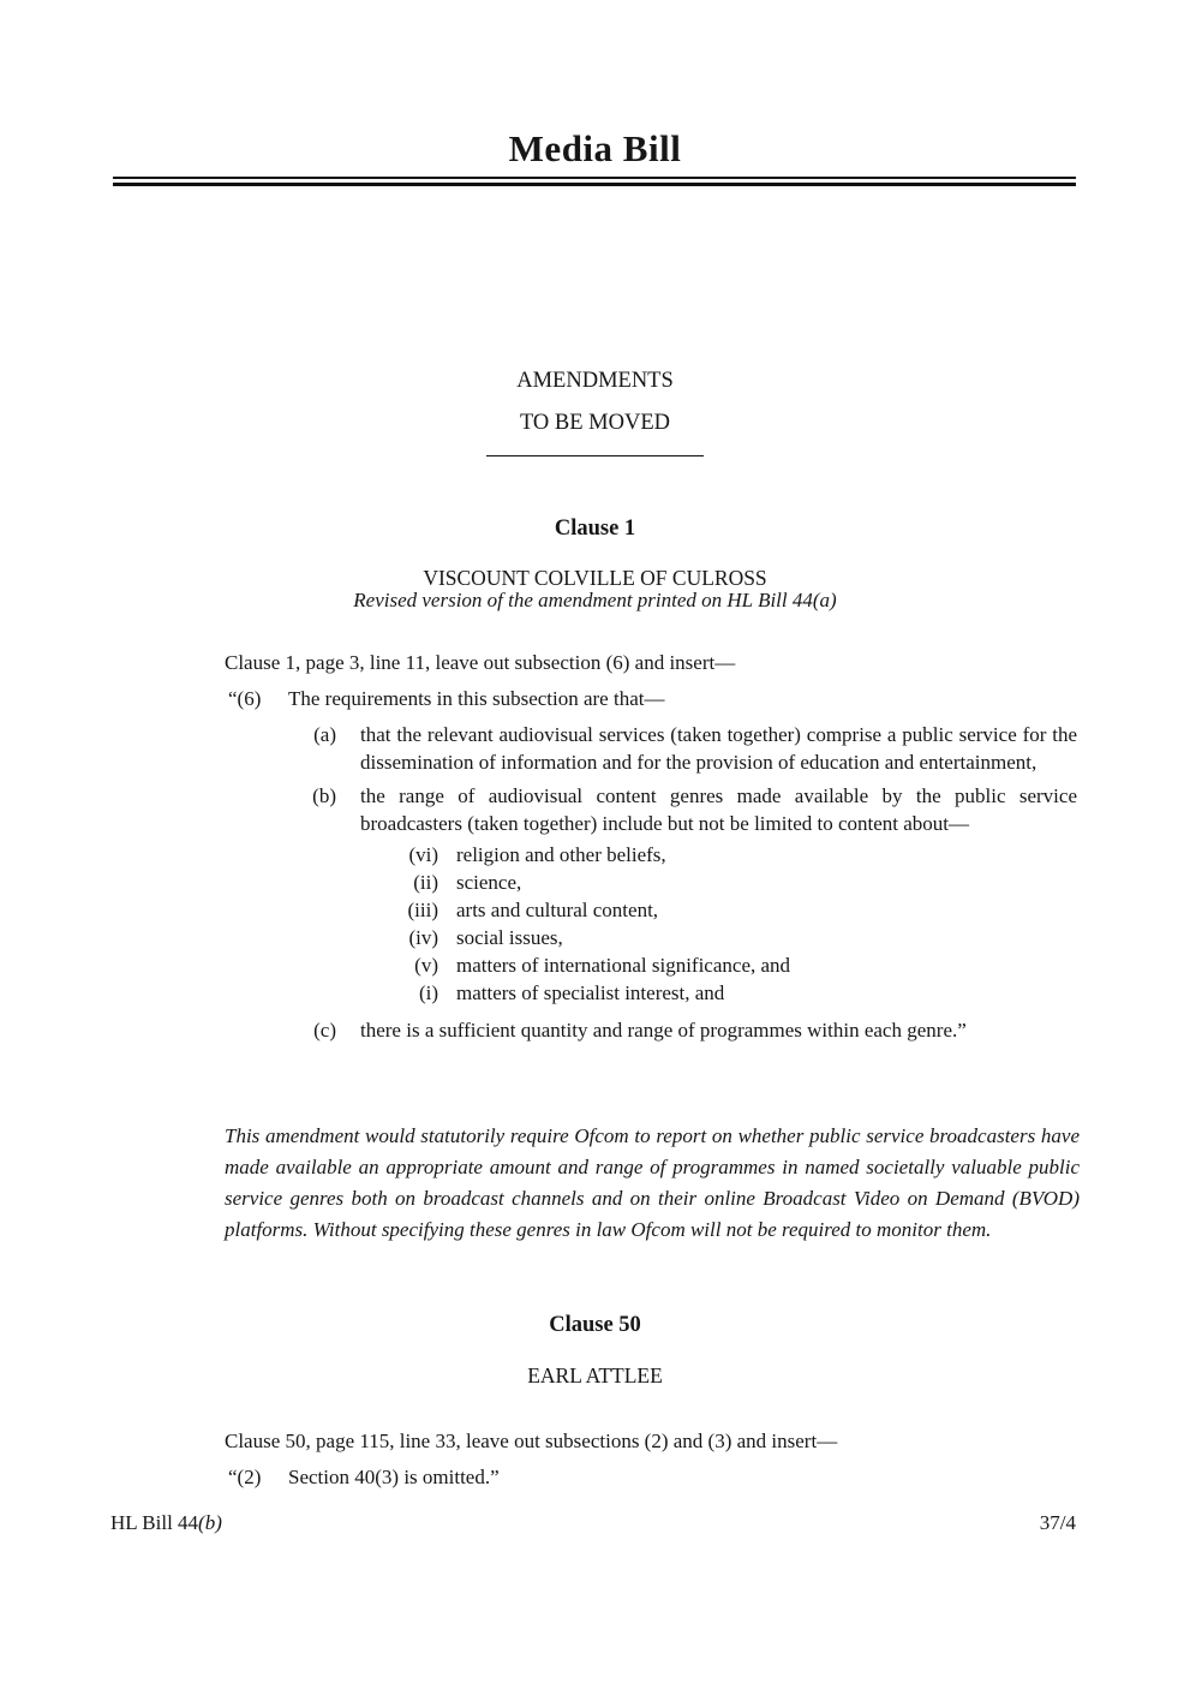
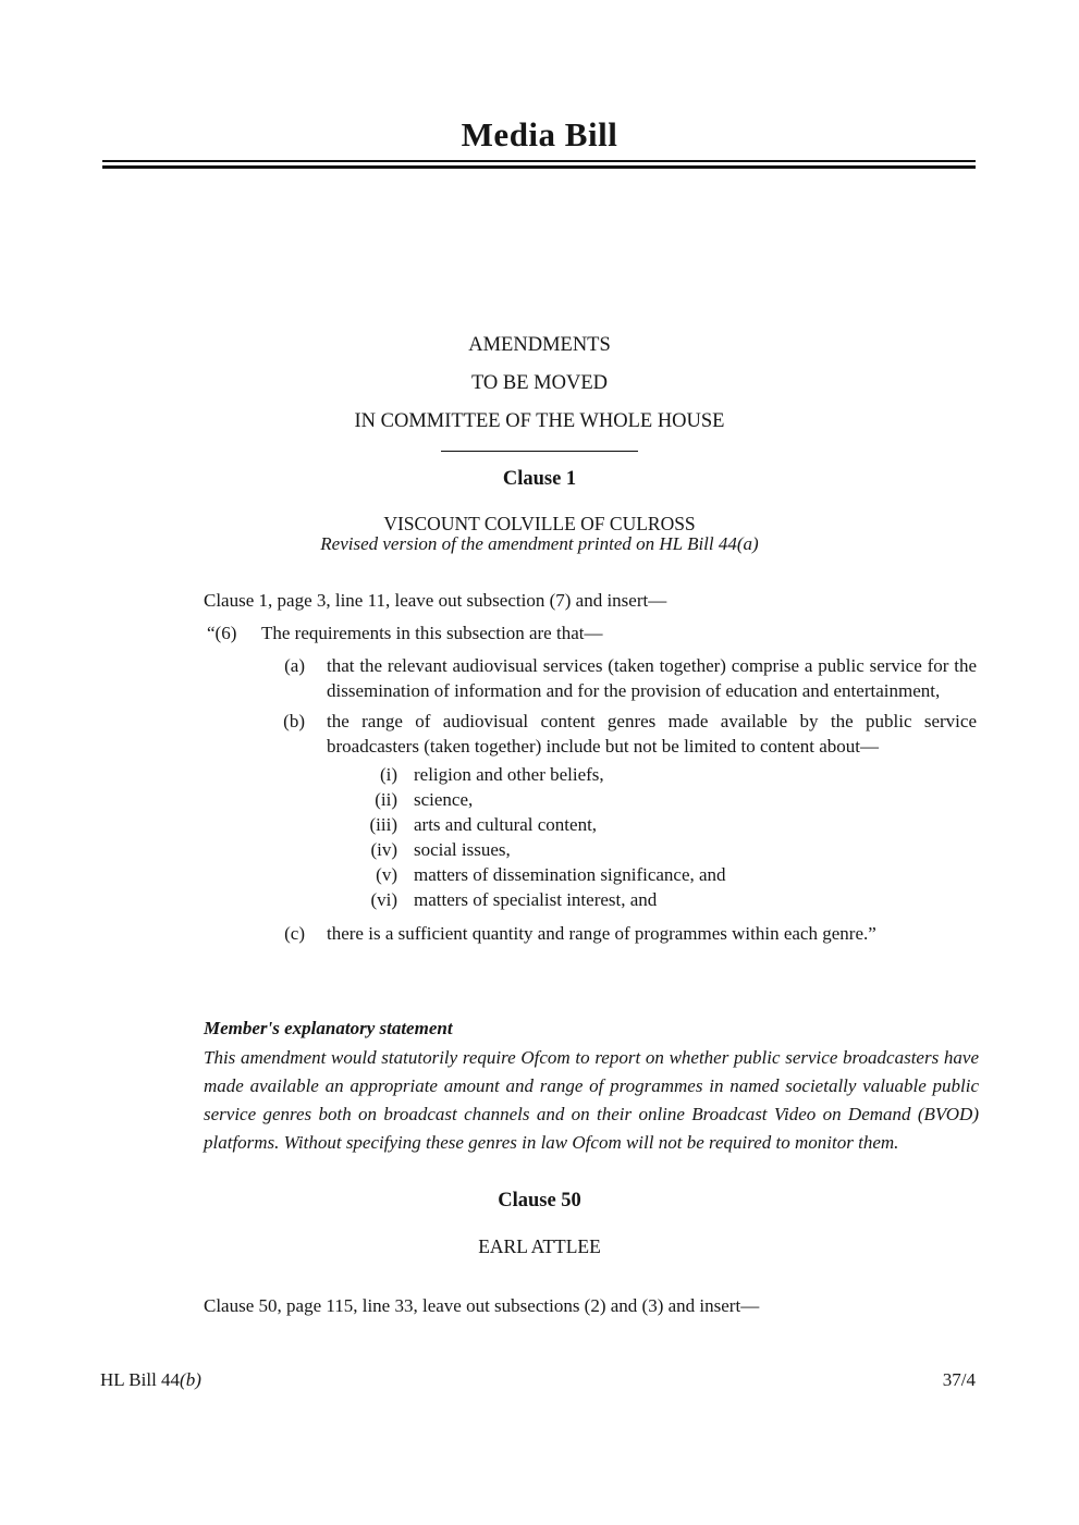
  Media Bill
  AMENDMENTS
  TO BE MOVED
+ IN COMMITTEE OF THE WHOLE HOUSE
  Clause 1
  VISCOUNT COLVILLE OF CULROSS
  Revised version of the amendment printed on HL Bill 44(a)
- Clause 1, page 3, line 11, leave out subsection (6) and insert—
+ Clause 1, page 3, line 11, leave out subsection (7) and insert—
  “(6)
  The requirements in this subsection are that—
  (a)
  that the relevant audiovisual services (taken together) comprise a public service for the dissemination of information and for the provision of education and entertainment,
  (b)
  the range of audiovisual content genres made available by the public service broadcasters (taken together) include but not be limited to content about—
- (vi)
+ (i)
  religion and other beliefs,
  (ii)
  science,
  (iii)
  arts and cultural content,
  (iv)
  social issues,
  (v)
- matters of international significance, and
+ matters of dissemination significance, and
- (i)
+ (vi)
  matters of specialist interest, and
  (c)
  there is a sufficient quantity and range of programmes within each genre.”
+ Member's explanatory statement
  This amendment would statutorily require Ofcom to report on whether public service broadcasters have made available an appropriate amount and range of programmes in named societally valuable public service genres both on broadcast channels and on their online Broadcast Video on Demand (BVOD) platforms. Without specifying these genres in law Ofcom will not be required to monitor them.
  Clause 50
  EARL ATTLEE
  Clause 50, page 115, line 33, leave out subsections (2) and (3) and insert—
- “(2)
- Section 40(3) is omitted.”
  HL Bill 44(b)
  37/4
